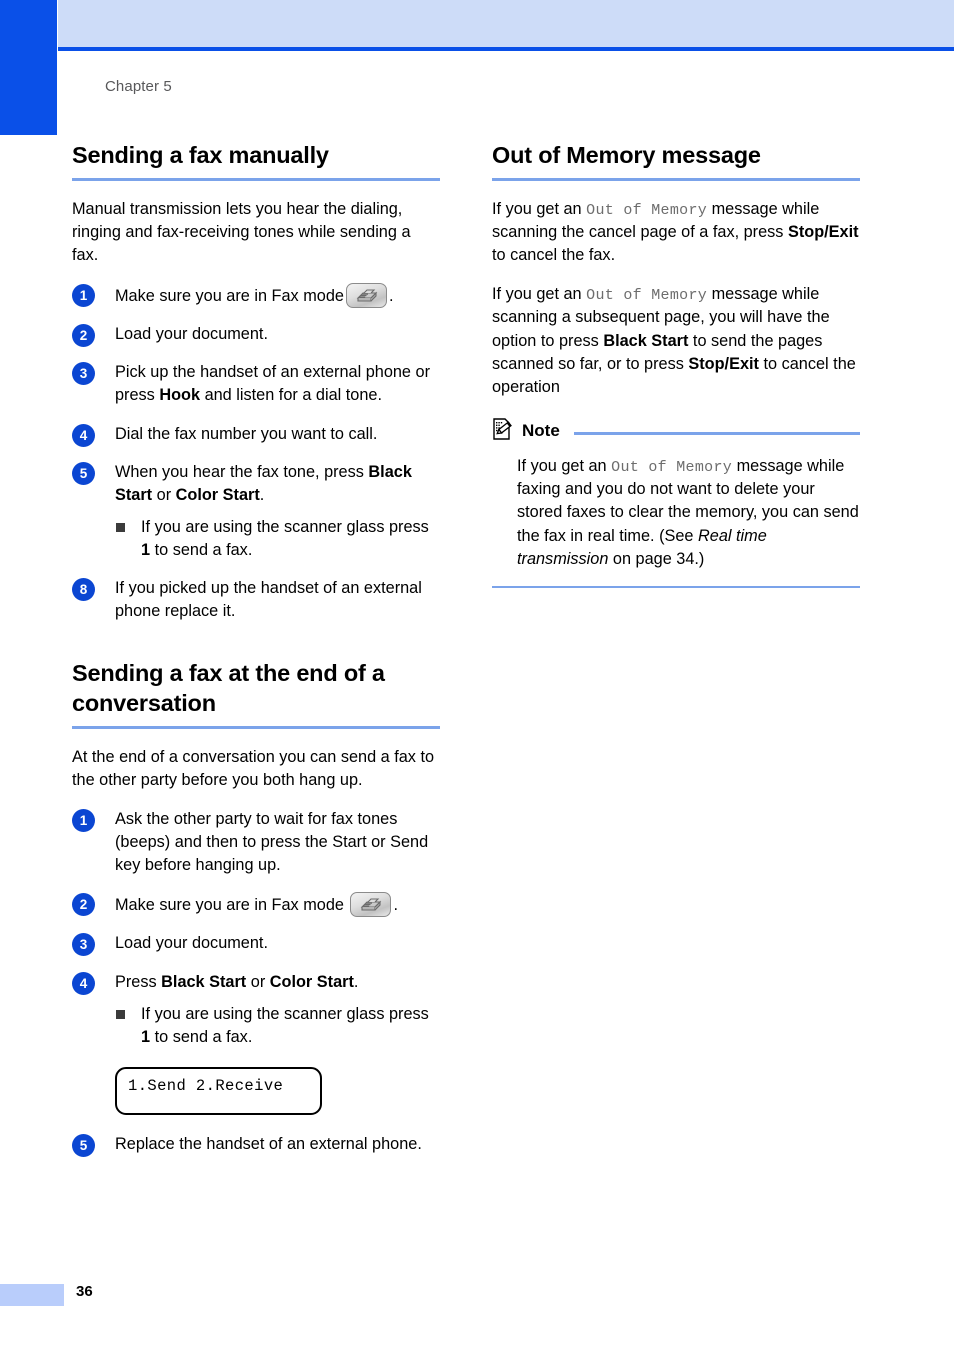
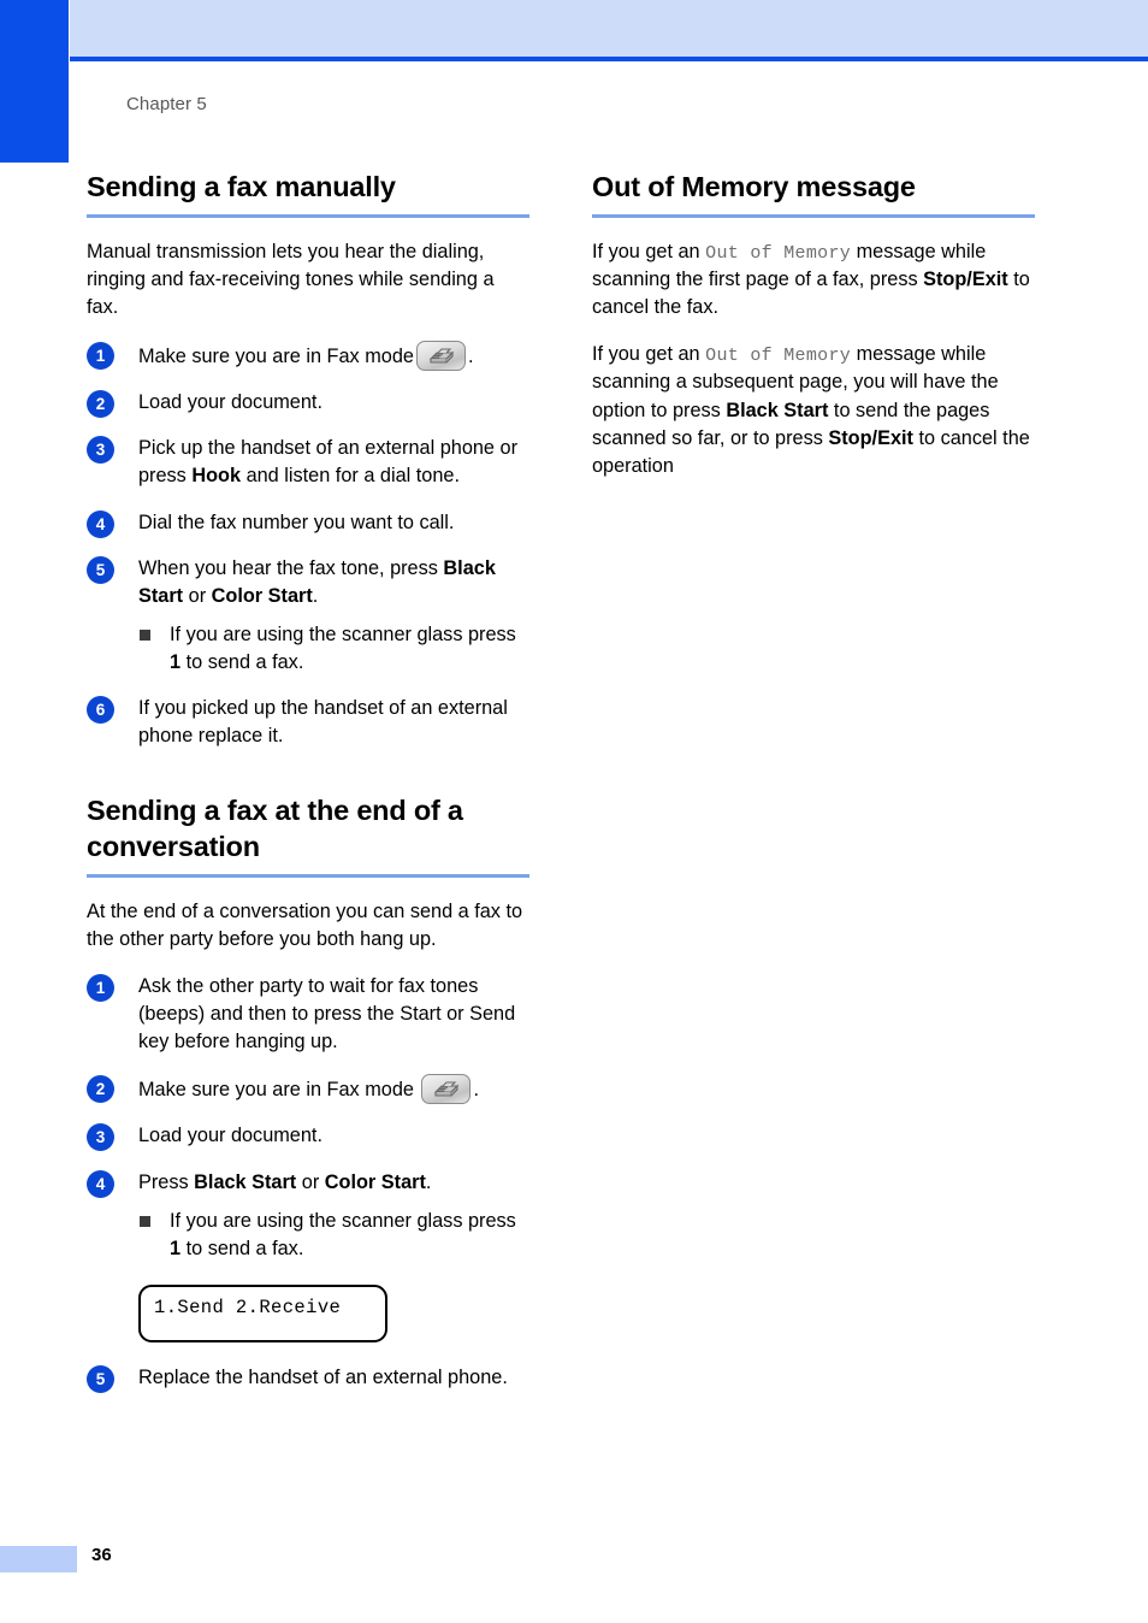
  Chapter 5
  36
  Sending a fax manually
  Manual transmission lets you hear the dialing, ringing and fax-receiving tones while sending a fax.
  1
  Make sure you are in Fax mode .
  2
  Load your document.
  3
  Pick up the handset of an external phone or press Hook and listen for a dial tone.
  4
  Dial the fax number you want to call.
  5
  When you hear the fax tone, press Black Start or Color Start.
  If you are using the scanner glass press 1 to send a fax.
- 8
+ 6
  If you picked up the handset of an external phone replace it.
  Sending a fax at the end of a conversation
  At the end of a conversation you can send a fax to the other party before you both hang up.
  1
  Ask the other party to wait for fax tones (beeps) and then to press the Start or Send key before hanging up.
  2
  Make sure you are in Fax mode .
  3
  Load your document.
  4
  Press Black Start or Color Start.
  If you are using the scanner glass press 1 to send a fax.
  1.Send 2.Receive
  5
  Replace the handset of an external phone.
  Out of Memory message
- If you get an Out of Memory message while scanning the cancel page of a fax, press Stop/Exit to cancel the fax.
+ If you get an Out of Memory message while scanning the first page of a fax, press Stop/Exit to cancel the fax.
  If you get an Out of Memory message while scanning a subsequent page, you will have the option to press Black Start to send the pages scanned so far, or to press Stop/Exit to cancel the operation
- Note
- If you get an Out of Memory message while faxing and you do not want to delete your stored faxes to clear the memory, you can send the fax in real time. (See Real time transmission on page 34.)
